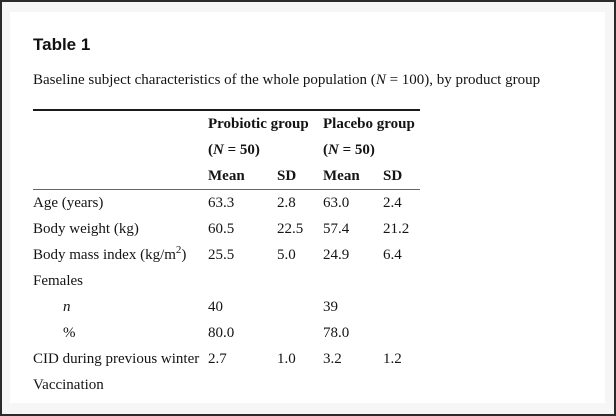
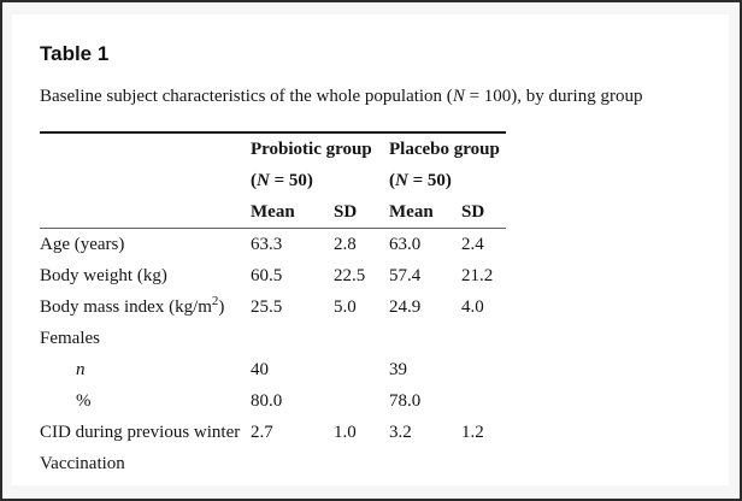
  Table 1
- Baseline subject characteristics of the whole population (N = 100), by product group
+ Baseline subject characteristics of the whole population (N = 100), by during group
  	Probiotic group	Placebo group
  	(N = 50)	(N = 50)
  	Mean	SD	Mean	SD
  Age (years)	63.3	2.8	63.0	2.4
  Body weight (kg)	60.5	22.5	57.4	21.2
- Body mass index (kg/m2)	25.5	5.0	24.9	6.4
+ Body mass index (kg/m2)	25.5	5.0	24.9	4.0
  Females
  n	40		39
  %	80.0		78.0
  CID during previous winter	2.7	1.0	3.2	1.2
  Vaccination
